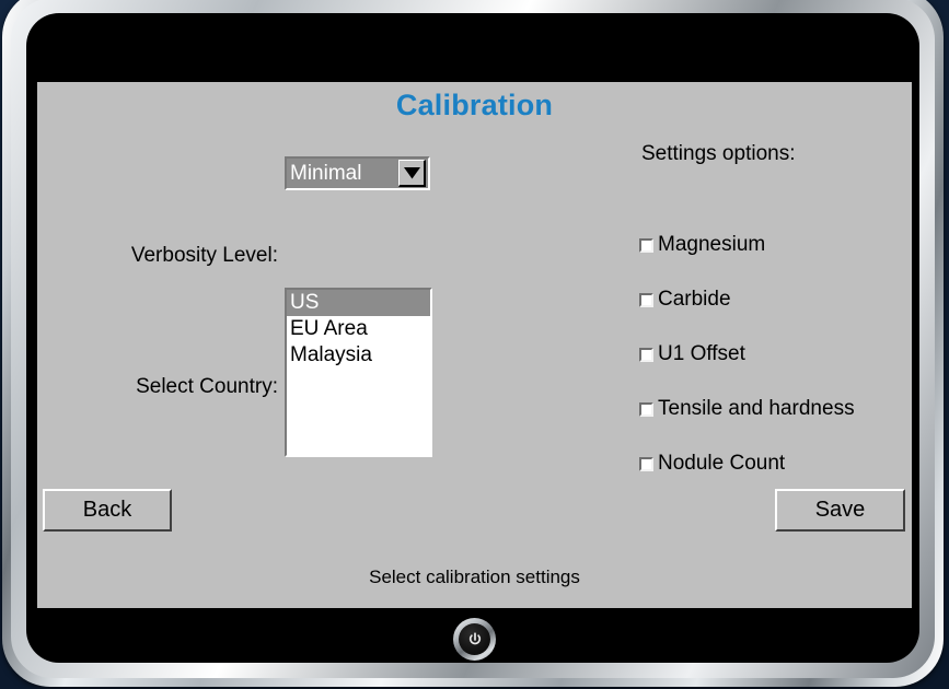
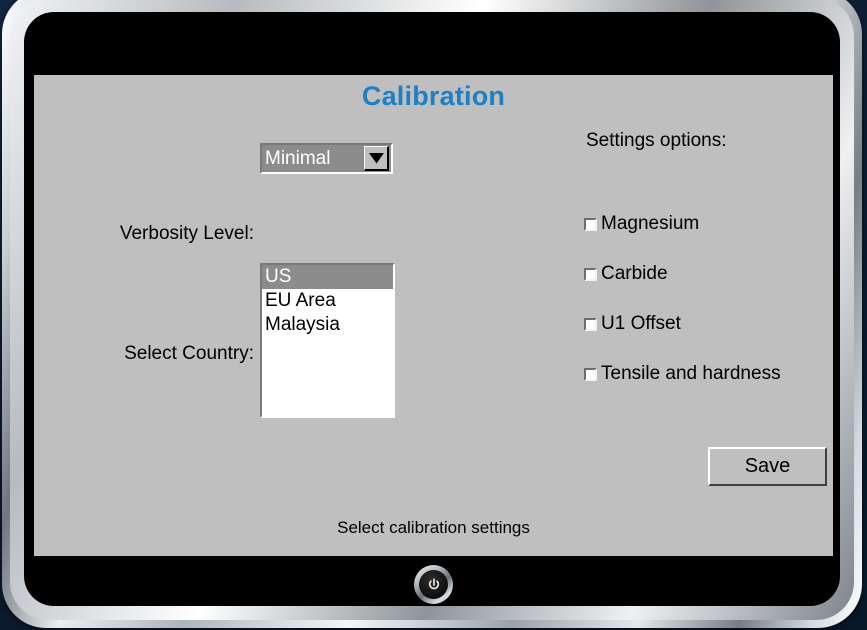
  Calibration
  Verbosity Level:
  Minimal
  Select Country:
  US
  EU Area
  Malaysia
  Settings options:
  Magnesium
  Carbide
  U1 Offset
  Tensile and hardness
- Nodule Count
- Back
  Save
  Select calibration settings
